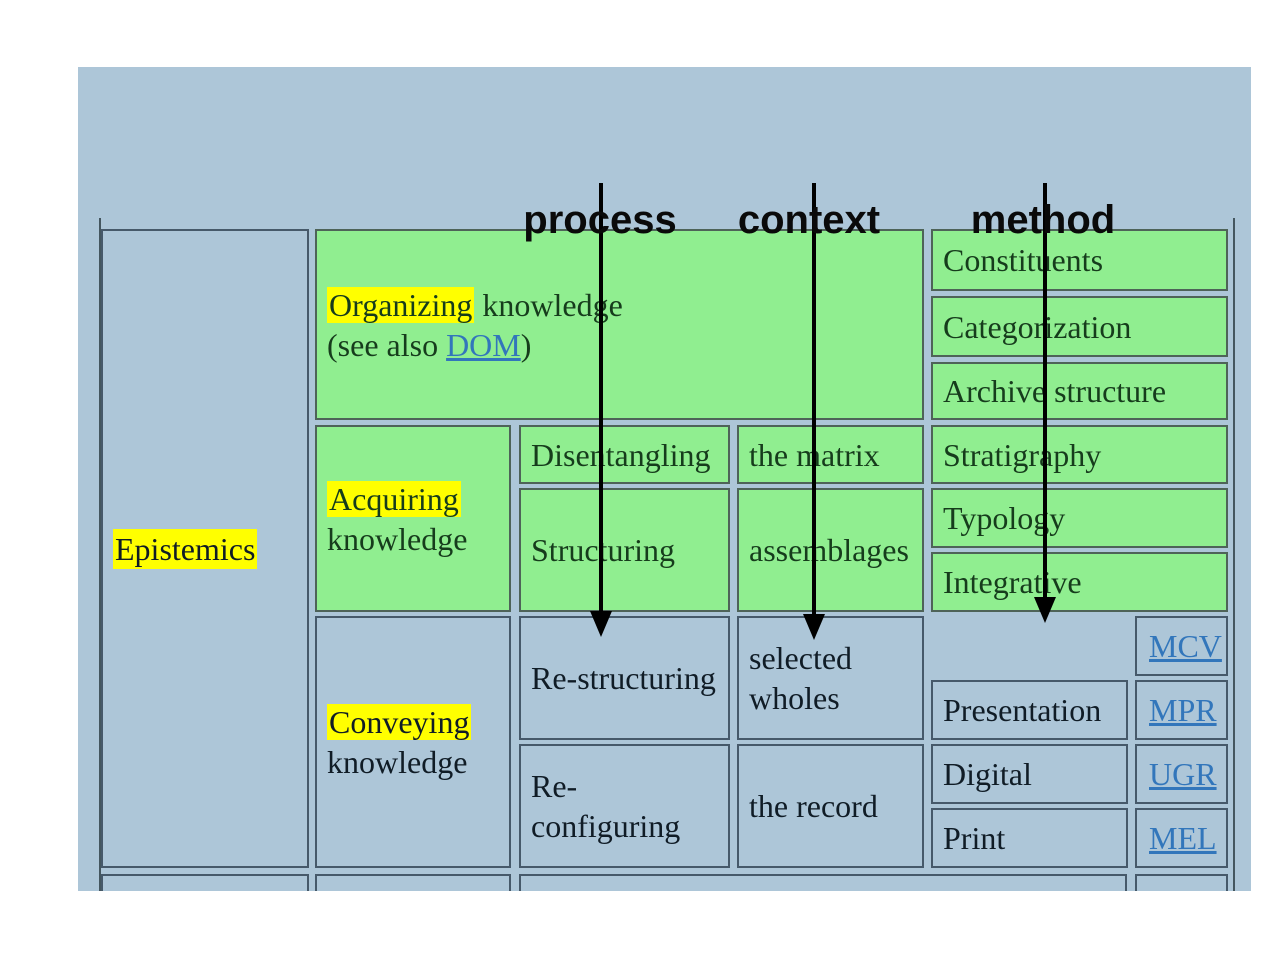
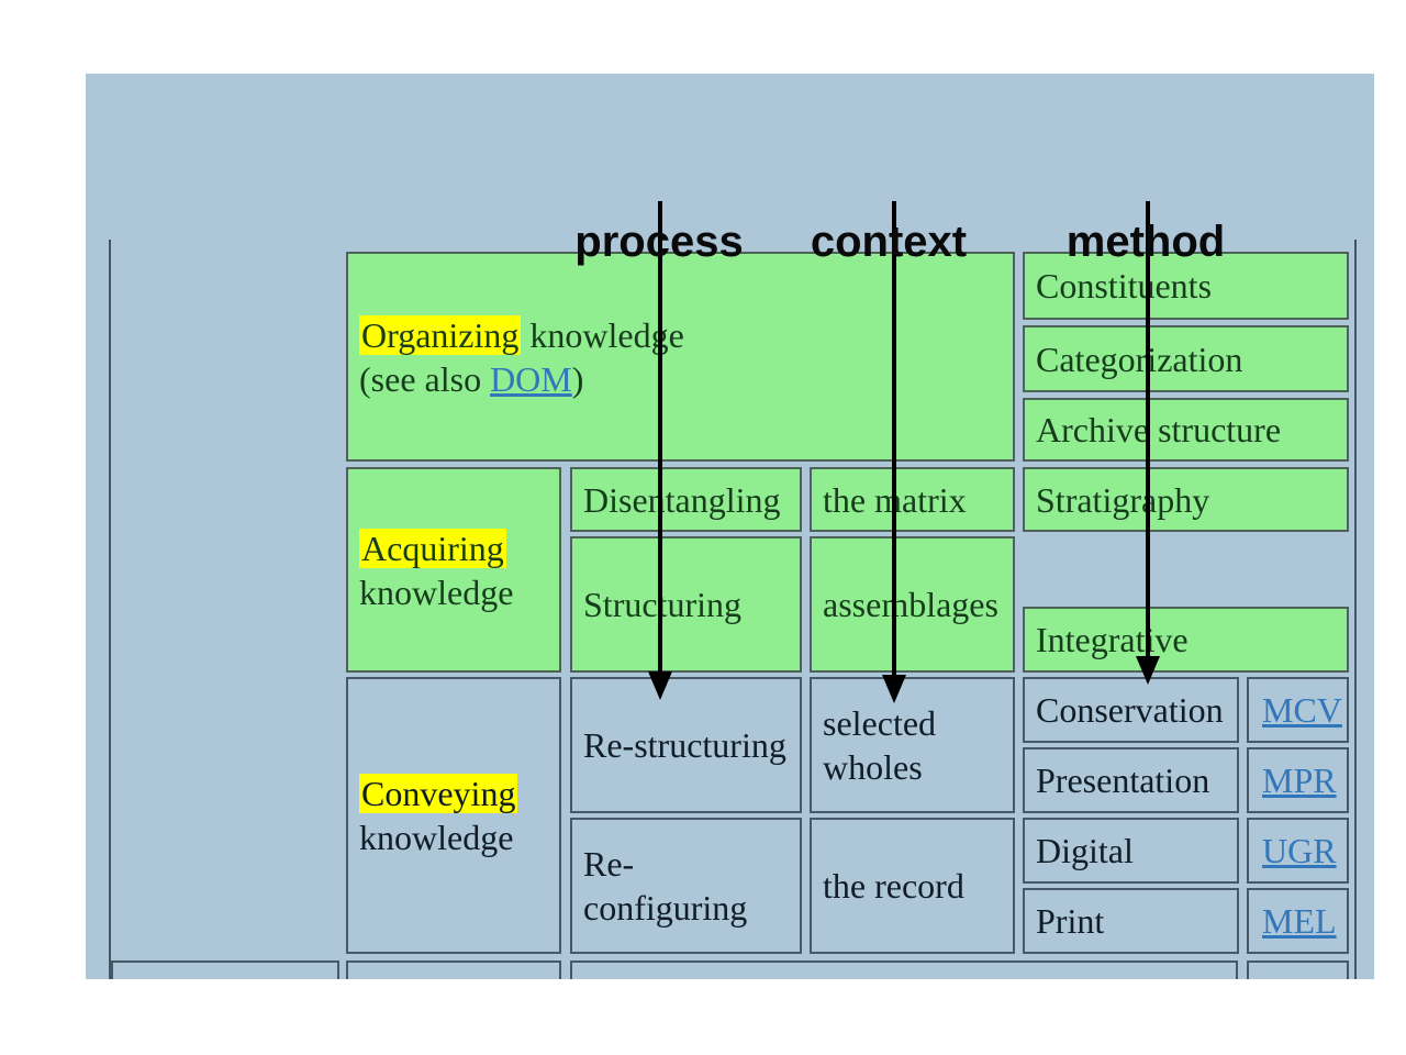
  process
  context
  method
- Epistemics
  Organizing knowlede
  (see also DOM)
  Constitents
  Categorization
  Archive structure
  Acquiring knowledge
  Disentangling
  the matrix
  Stratigrphy
  Strucuring
  asseblages
- Typology
  Integratve
  Conveying knowledge
  Re-structuring
  selected wholes
+ Conservation
  MCV
  Presentation
  MPR
  Re-configuring
  the record
  Digital
  UGR
  Print
  MEL
